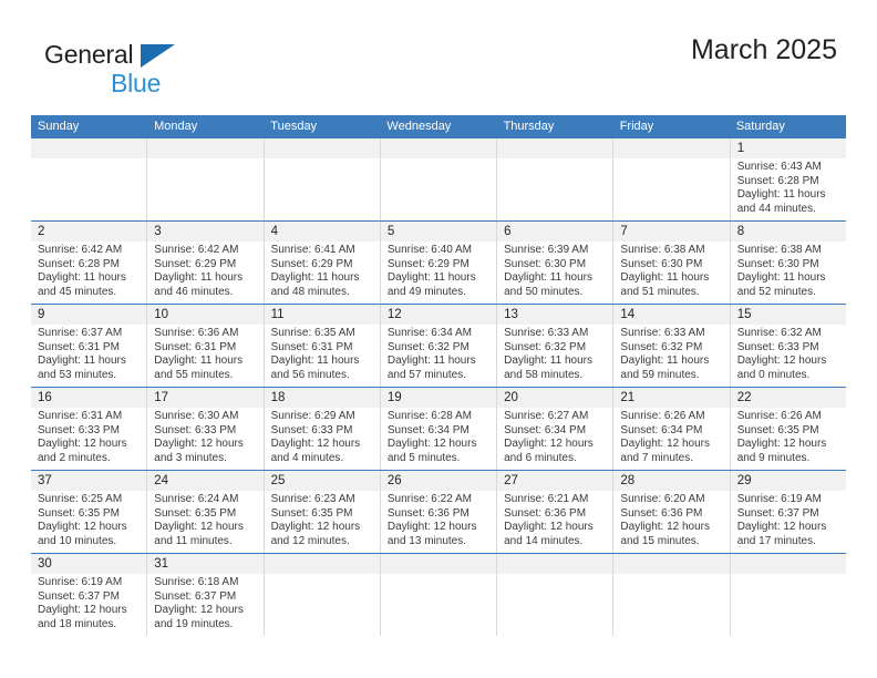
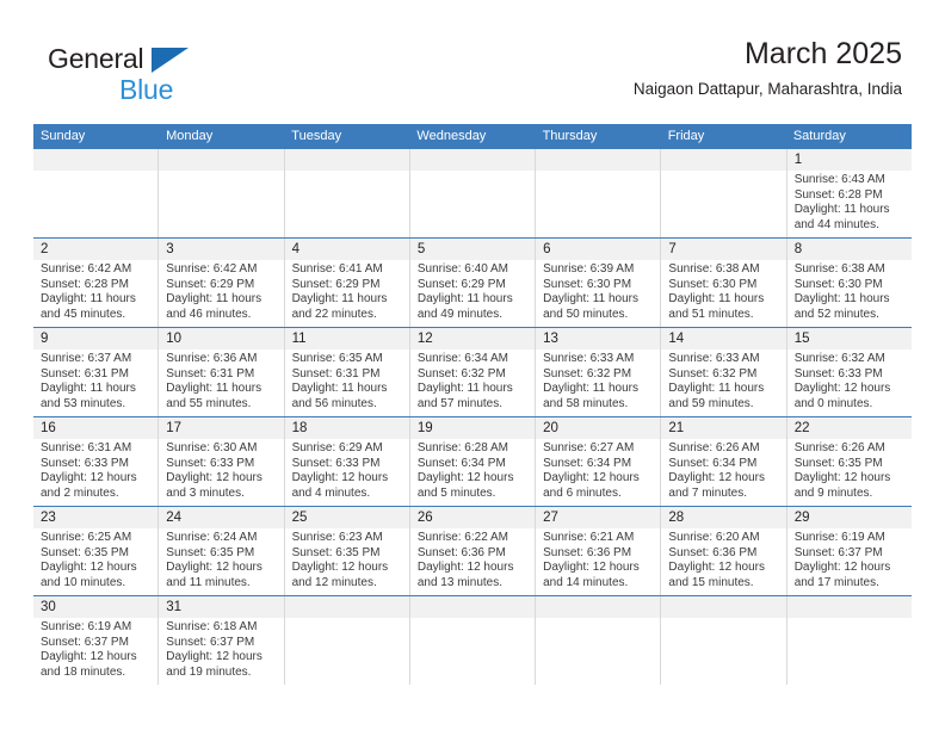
  General
  Blue
  March 2025
+ Naigaon Dattapur, Maharashtra, India
  Sunday
  Monday
  Tuesday
  Wednesday
  Thursday
  Friday
  Saturday
  1
  Sunrise: 6:43 AM
  Sunset: 6:28 PM
  Daylight: 11 hours
  and 44 minutes.
  2
  3
  4
  5
  6
  7
  8
  Sunrise: 6:42 AM
  Sunset: 6:28 PM
  Daylight: 11 hours
  and 45 minutes.
  Sunrise: 6:42 AM
  Sunset: 6:29 PM
  Daylight: 11 hours
  and 46 minutes.
  Sunrise: 6:41 AM
  Sunset: 6:29 PM
  Daylight: 11 hours
- and 48 minutes.
+ and 22 minutes.
  Sunrise: 6:40 AM
  Sunset: 6:29 PM
  Daylight: 11 hours
  and 49 minutes.
  Sunrise: 6:39 AM
  Sunset: 6:30 PM
  Daylight: 11 hours
  and 50 minutes.
  Sunrise: 6:38 AM
  Sunset: 6:30 PM
  Daylight: 11 hours
  and 51 minutes.
  Sunrise: 6:38 AM
  Sunset: 6:30 PM
  Daylight: 11 hours
  and 52 minutes.
  9
  10
  11
  12
  13
  14
  15
  Sunrise: 6:37 AM
  Sunset: 6:31 PM
  Daylight: 11 hours
  and 53 minutes.
  Sunrise: 6:36 AM
  Sunset: 6:31 PM
  Daylight: 11 hours
  and 55 minutes.
  Sunrise: 6:35 AM
  Sunset: 6:31 PM
  Daylight: 11 hours
  and 56 minutes.
  Sunrise: 6:34 AM
  Sunset: 6:32 PM
  Daylight: 11 hours
  and 57 minutes.
  Sunrise: 6:33 AM
  Sunset: 6:32 PM
  Daylight: 11 hours
  and 58 minutes.
  Sunrise: 6:33 AM
  Sunset: 6:32 PM
  Daylight: 11 hours
  and 59 minutes.
  Sunrise: 6:32 AM
  Sunset: 6:33 PM
  Daylight: 12 hours
  and 0 minutes.
  16
  17
  18
  19
  20
  21
  22
  Sunrise: 6:31 AM
  Sunset: 6:33 PM
  Daylight: 12 hours
  and 2 minutes.
  Sunrise: 6:30 AM
  Sunset: 6:33 PM
  Daylight: 12 hours
  and 3 minutes.
  Sunrise: 6:29 AM
  Sunset: 6:33 PM
  Daylight: 12 hours
  and 4 minutes.
  Sunrise: 6:28 AM
  Sunset: 6:34 PM
  Daylight: 12 hours
  and 5 minutes.
  Sunrise: 6:27 AM
  Sunset: 6:34 PM
  Daylight: 12 hours
  and 6 minutes.
  Sunrise: 6:26 AM
  Sunset: 6:34 PM
  Daylight: 12 hours
  and 7 minutes.
  Sunrise: 6:26 AM
  Sunset: 6:35 PM
  Daylight: 12 hours
  and 9 minutes.
- 37
+ 23
  24
  25
  26
  27
  28
  29
  Sunrise: 6:25 AM
  Sunset: 6:35 PM
  Daylight: 12 hours
  and 10 minutes.
  Sunrise: 6:24 AM
  Sunset: 6:35 PM
  Daylight: 12 hours
  and 11 minutes.
  Sunrise: 6:23 AM
  Sunset: 6:35 PM
  Daylight: 12 hours
  and 12 minutes.
  Sunrise: 6:22 AM
  Sunset: 6:36 PM
  Daylight: 12 hours
  and 13 minutes.
  Sunrise: 6:21 AM
  Sunset: 6:36 PM
  Daylight: 12 hours
  and 14 minutes.
  Sunrise: 6:20 AM
  Sunset: 6:36 PM
  Daylight: 12 hours
  and 15 minutes.
  Sunrise: 6:19 AM
  Sunset: 6:37 PM
  Daylight: 12 hours
  and 17 minutes.
  30
  31
  Sunrise: 6:19 AM
  Sunset: 6:37 PM
  Daylight: 12 hours
  and 18 minutes.
  Sunrise: 6:18 AM
  Sunset: 6:37 PM
  Daylight: 12 hours
  and 19 minutes.
